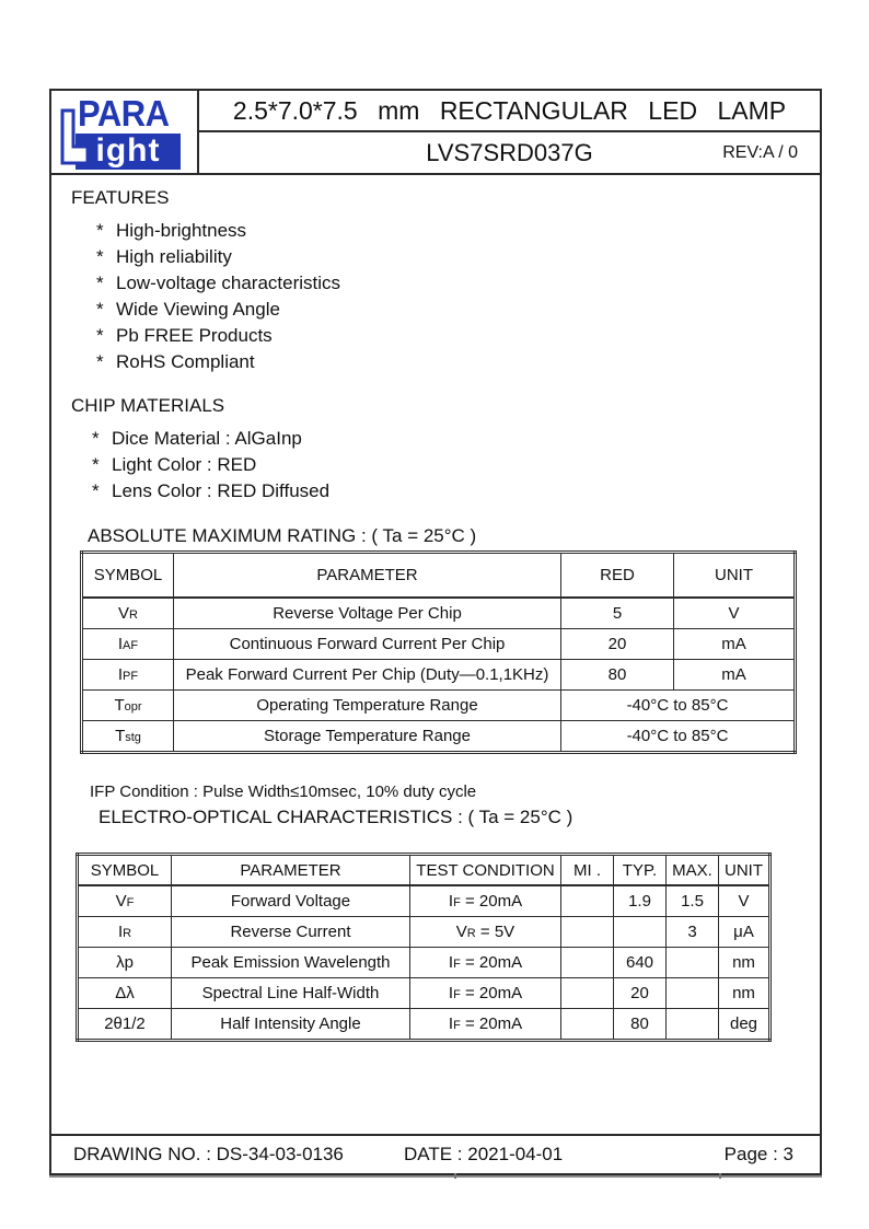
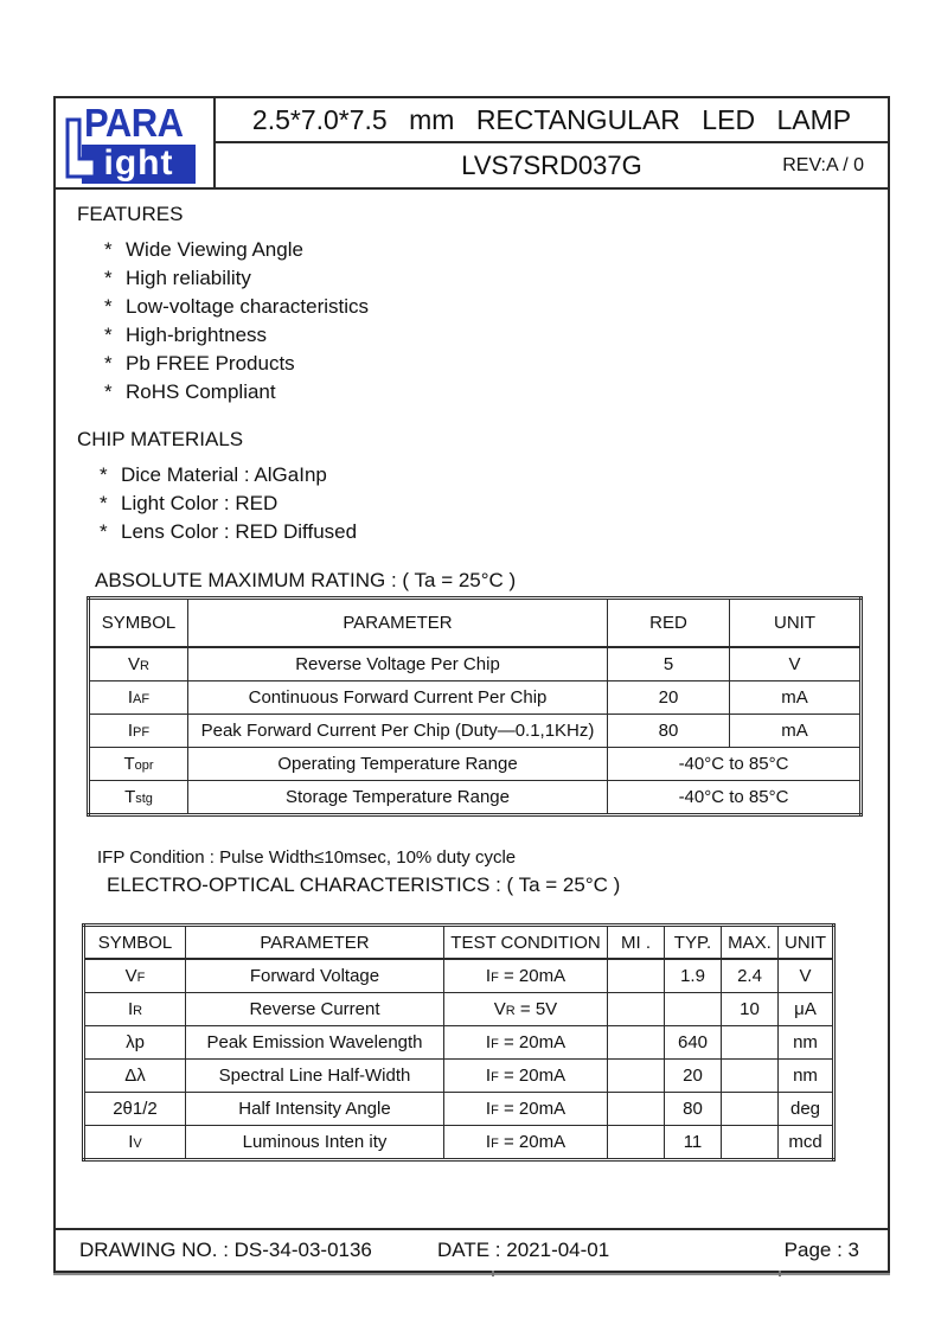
  ight
  PARA
  2.5*7.0*7.5 mm RECTANGULAR LED LAMP
  LVS7SRD037G
  REV:A / 0
  FEATURES
- * High-brightness
+ * Wide Viewing Angle
  * High reliability
  * Low-voltage characteristics
- * Wide Viewing Angle
+ * High-brightness
  * Pb FREE Products
  * RoHS Compliant
  CHIP MATERIALS
  * Dice Material : AlGaInp
  * Light Color : RED
  * Lens Color : RED Diffused
  ABSOLUTE MAXIMUM RATING : ( Ta = 25°C )
  SYMBOL	PARAMETER	RED	UNIT
  VR	Reverse Voltage Per Chip	5	V
  IAF	Continuous Forward Current Per Chip	20	mA
  IPF	Peak Forward Current Per Chip (Duty—0.1,1KHz)	80	mA
  Topr	Operating Temperature Range	-40°C to 85°C
  Tstg	Storage Temperature Range	-40°C to 85°C
  IFP Condition : Pulse Width≤10msec, 10% duty cycle
  ELECTRO-OPTICAL CHARACTERISTICS : ( Ta = 25°C )
  SYMBOL	PARAMETER	TEST CONDITION	MI .	TYP.	MAX.	UNIT
- VF	Forward Voltage	IF = 20mA		1.9	1.5	V
+ VF	Forward Voltage	IF = 20mA		1.9	2.4	V
- IR	Reverse Current	VR = 5V			3	μA
+ IR	Reverse Current	VR = 5V			10	μA
  λp	Peak Emission Wavelength	IF = 20mA		640		nm
  Δλ	Spectral Line Half-Width	IF = 20mA		20		nm
  2θ1/2	Half Intensity Angle	IF = 20mA		80		deg
+ IV	Luminous Inten ity	IF = 20mA		11		mcd
  DRAWING NO. : DS-34-03-0136
  DATE : 2021-04-01
  Page : 3
